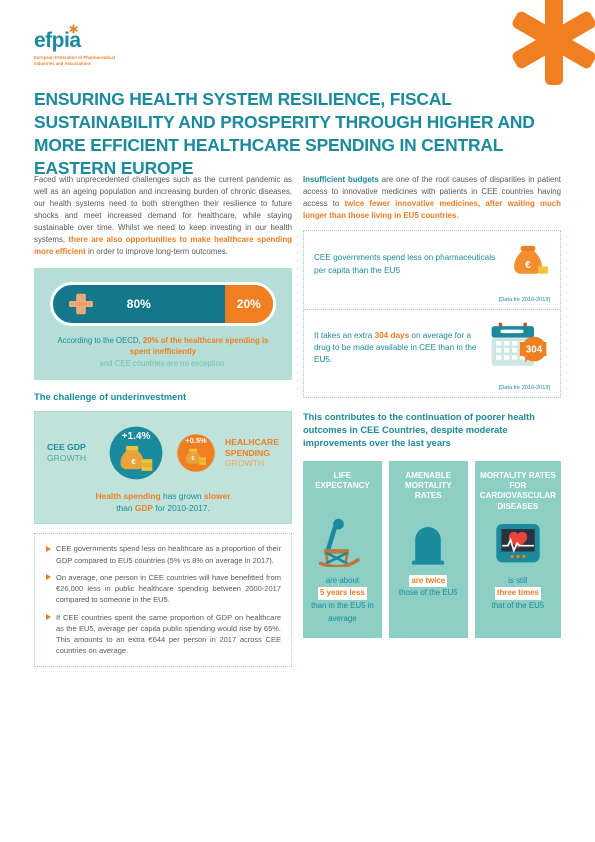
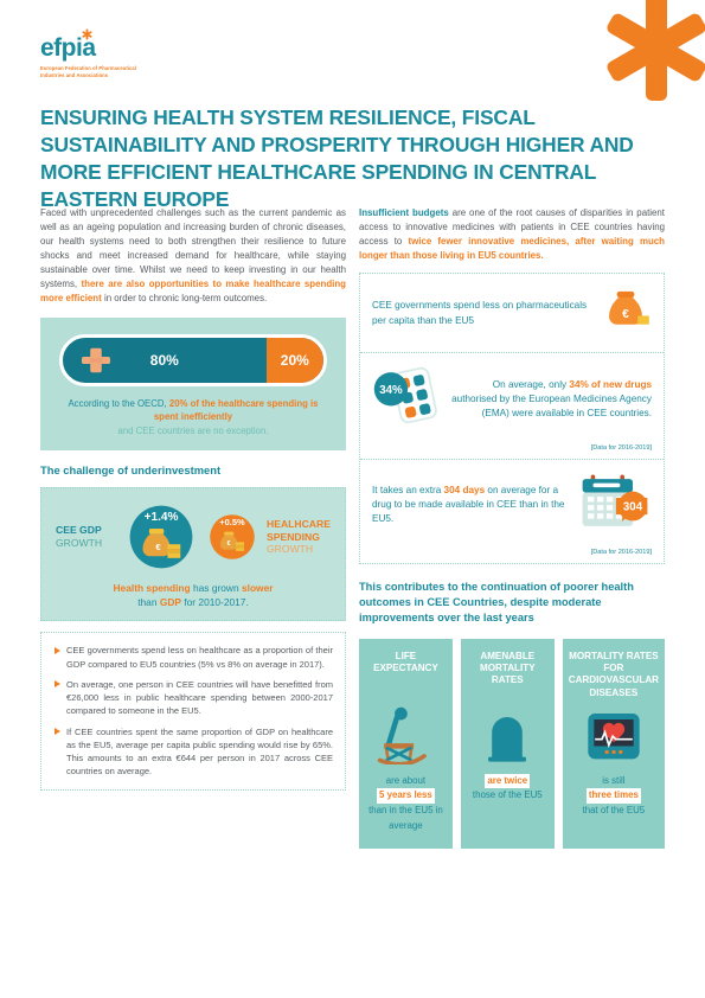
  efpia
  ENSURING HEALTH SYSTEM RESILIENCE, FISCAL SUSTAINABILITY AND PROSPERITY THROUGH HIGHER AND MORE EFFICIENT HEALTHCARE SPENDING IN CENTRAL EASTERN EUROPE
- Faced with unprecedented challenges such as the current pandemic as well as an ageing population and increasing burden of chronic diseases, our health systems need to both strengthen their resilience to future shocks and meet increased demand for healthcare, while staying sustainable over time. Whilst we need to keep investing in our health systems, there are also opportunities to make healthcare spending more efficient in order to improve long-term outcomes.
+ Faced with unprecedented challenges such as the current pandemic as well as an ageing population and increasing burden of chronic diseases, our health systems need to both strengthen their resilience to future shocks and meet increased demand for healthcare, while staying sustainable over time. Whilst we need to keep investing in our health systems, there are also opportunities to make healthcare spending more efficient in order to chronic long-term outcomes.
  80%
  20%
  According to the OECD, 20% of the healthcare spending is spent inefficiently
  and CEE countries are no exception.
  The challenge of underinvestment
  CEE GDP
  GROWTH
  €
  +1.4%
  +0.5%
  HEALHCARE SPENDING
  GROWTH
  Health spending has grown slower
  than GDP for 2010-2017.
  CEE governments spend less on healthcare as a proportion of their GDP compared to EU5 countries (5% vs 8% on average in 2017).
  On average, one person in CEE countries will have benefitted from €26,000 less in public healthcare spending between 2000-2017 compared to someone in the EU5.
  If CEE countries spent the same proportion of GDP on healthcare as the EU5, average per capita public spending would rise by 65%. This amounts to an extra €644 per person in 2017 across CEE countries on average.
  Insufficient budgets are one of the root causes of disparities in patient access to innovative medicines with patients in CEE countries having access to twice fewer innovative medicines, after waiting much longer than those living in EU5 countries.
  CEE governments spend less on pharmaceuticals per capita than the EU5
  €
+ 34%
+ On average, only 34% of new drugs authorised by the European Medicines Agency (EMA) were available in CEE countries.
  It takes an extra 304 days on average for a drug to be made available in CEE than in the EU5.
  304
  This contributes to the continuation of poorer health outcomes in CEE Countries, despite moderate improvements over the last years
  LIFE EXPECTANCY
  are about
  5 years less
  than in the EU5 in average
  AMENABLE MORTALITY RATES
  are twice
  those of the EU5
  MORTALITY RATES FOR CARDIOVASCULAR DISEASES
  is still
  three times
  that of the EU5
